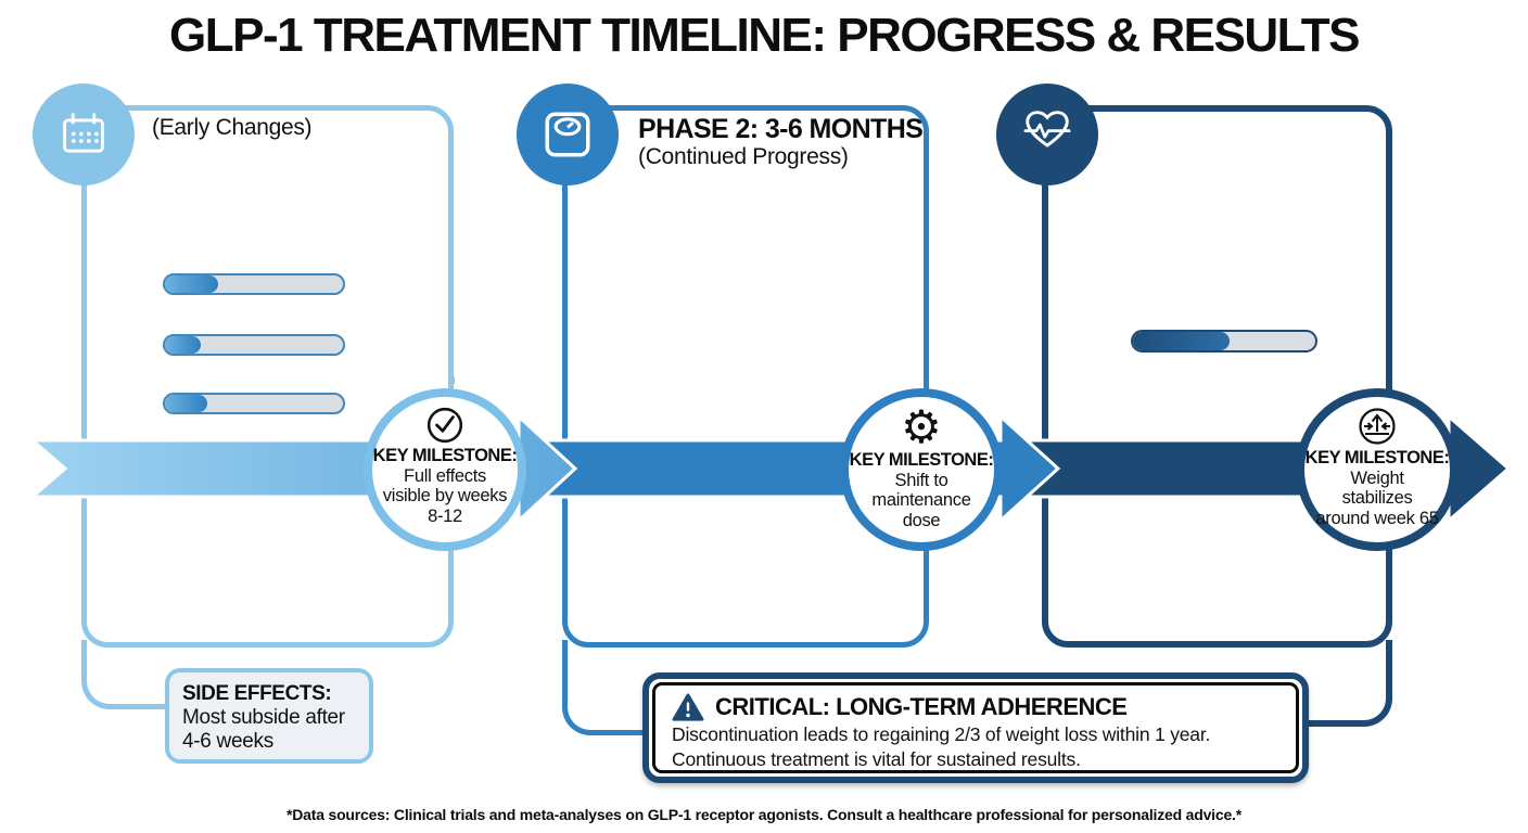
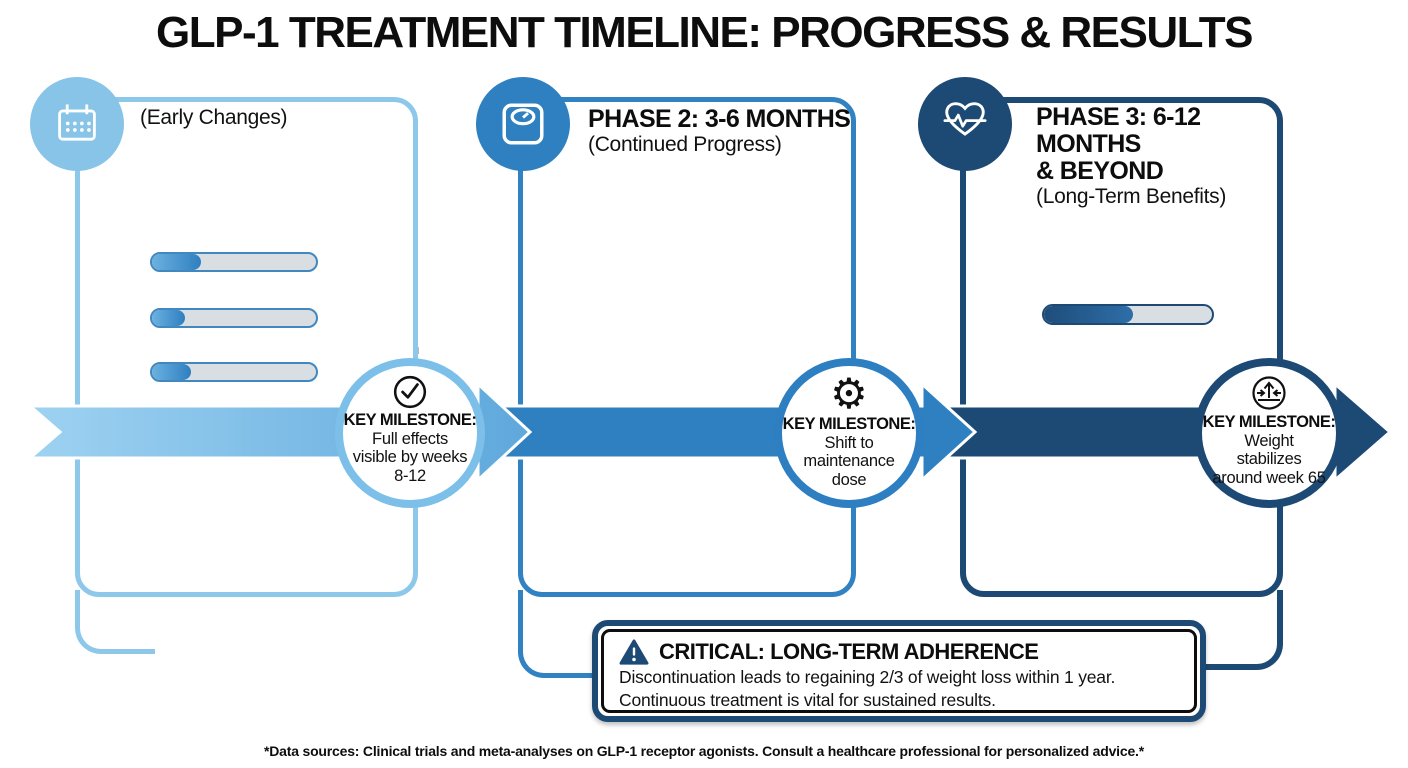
  GLP-1 TREATMENT TIMELINE: PROGRESS & RESULTS
  (Early Changes)
- SIDE EFFECTS:
- Most subside after 4-6 weeks
  PHASE 2: 3-6 MONTHS
  (Continued Progress)
+ PHASE 3: 6-12 MONTHS
+ & BEYOND
+ (Long-Term Benefits)
  KEY MILESTONE:
  Full effects visible by weeks 8-12
  ⚙
  KEY MILESTONE:
  Shift to maintenance dose
  KEY MILESTONE:
  Weight stabilizes around week 65
  CRITICAL: LONG-TERM ADHERENCE
  Discontinuation leads to regaining 2/3 of weight loss within 1 year.
  Continuous treatment is vital for sustained results.
  *Data sources: Clinical trials and meta-analyses on GLP-1 receptor agonists. Consult a healthcare professional for personalized advice.*
